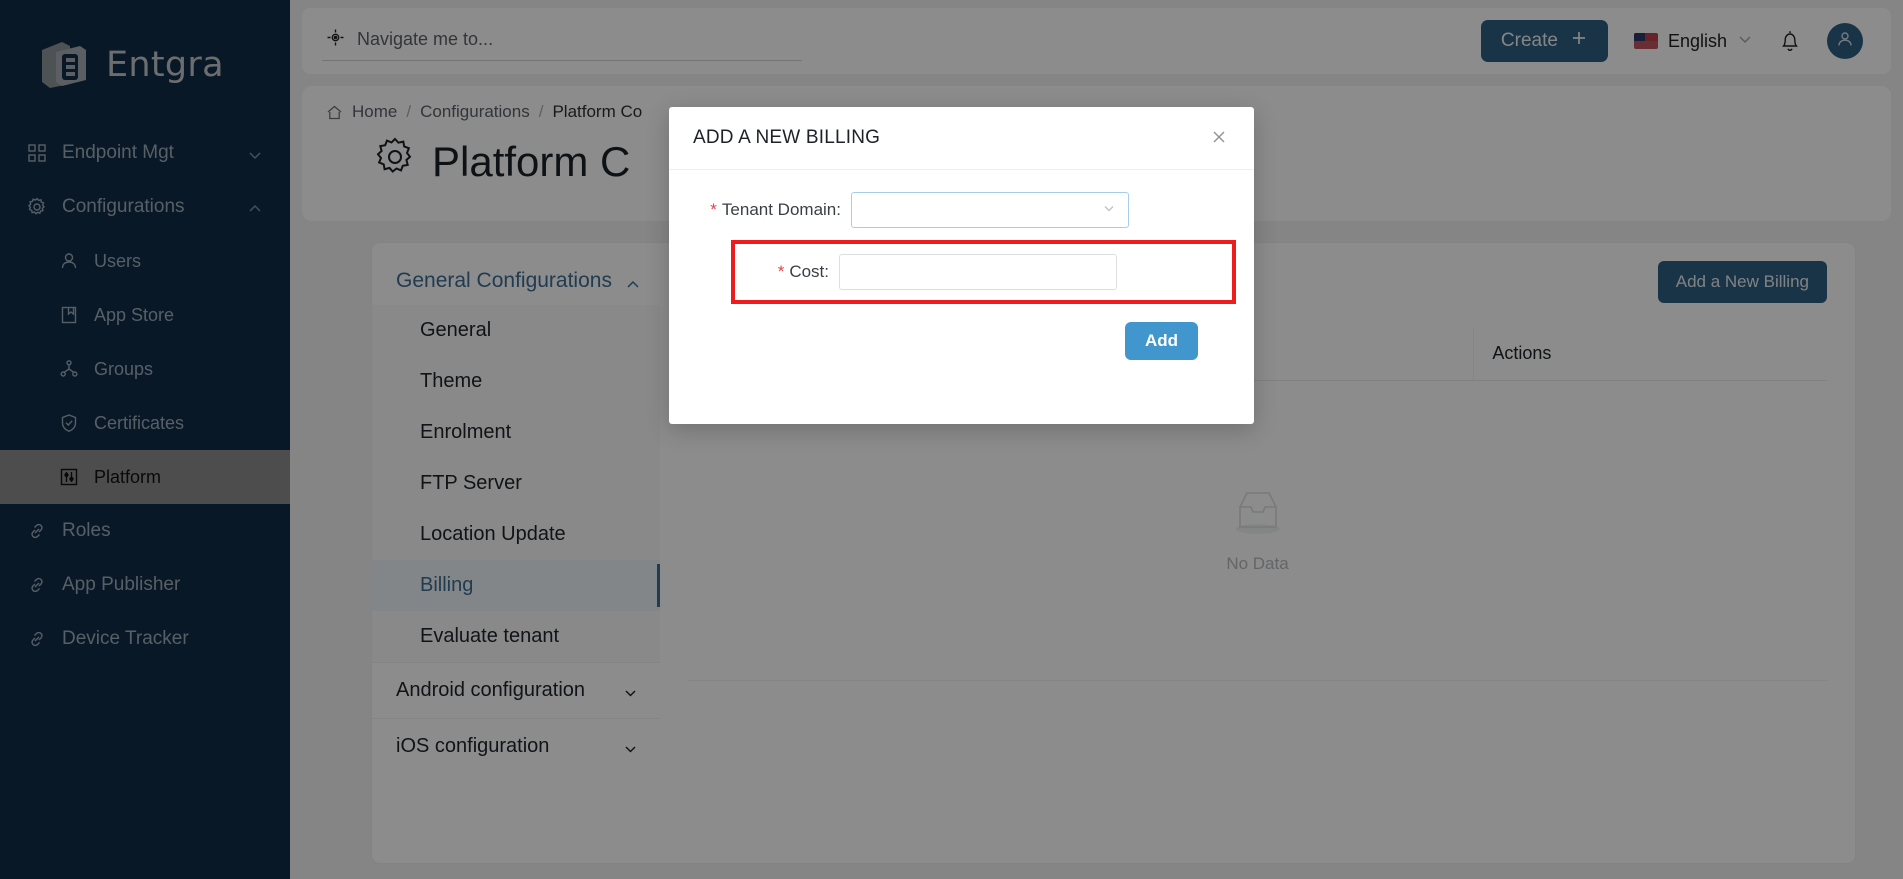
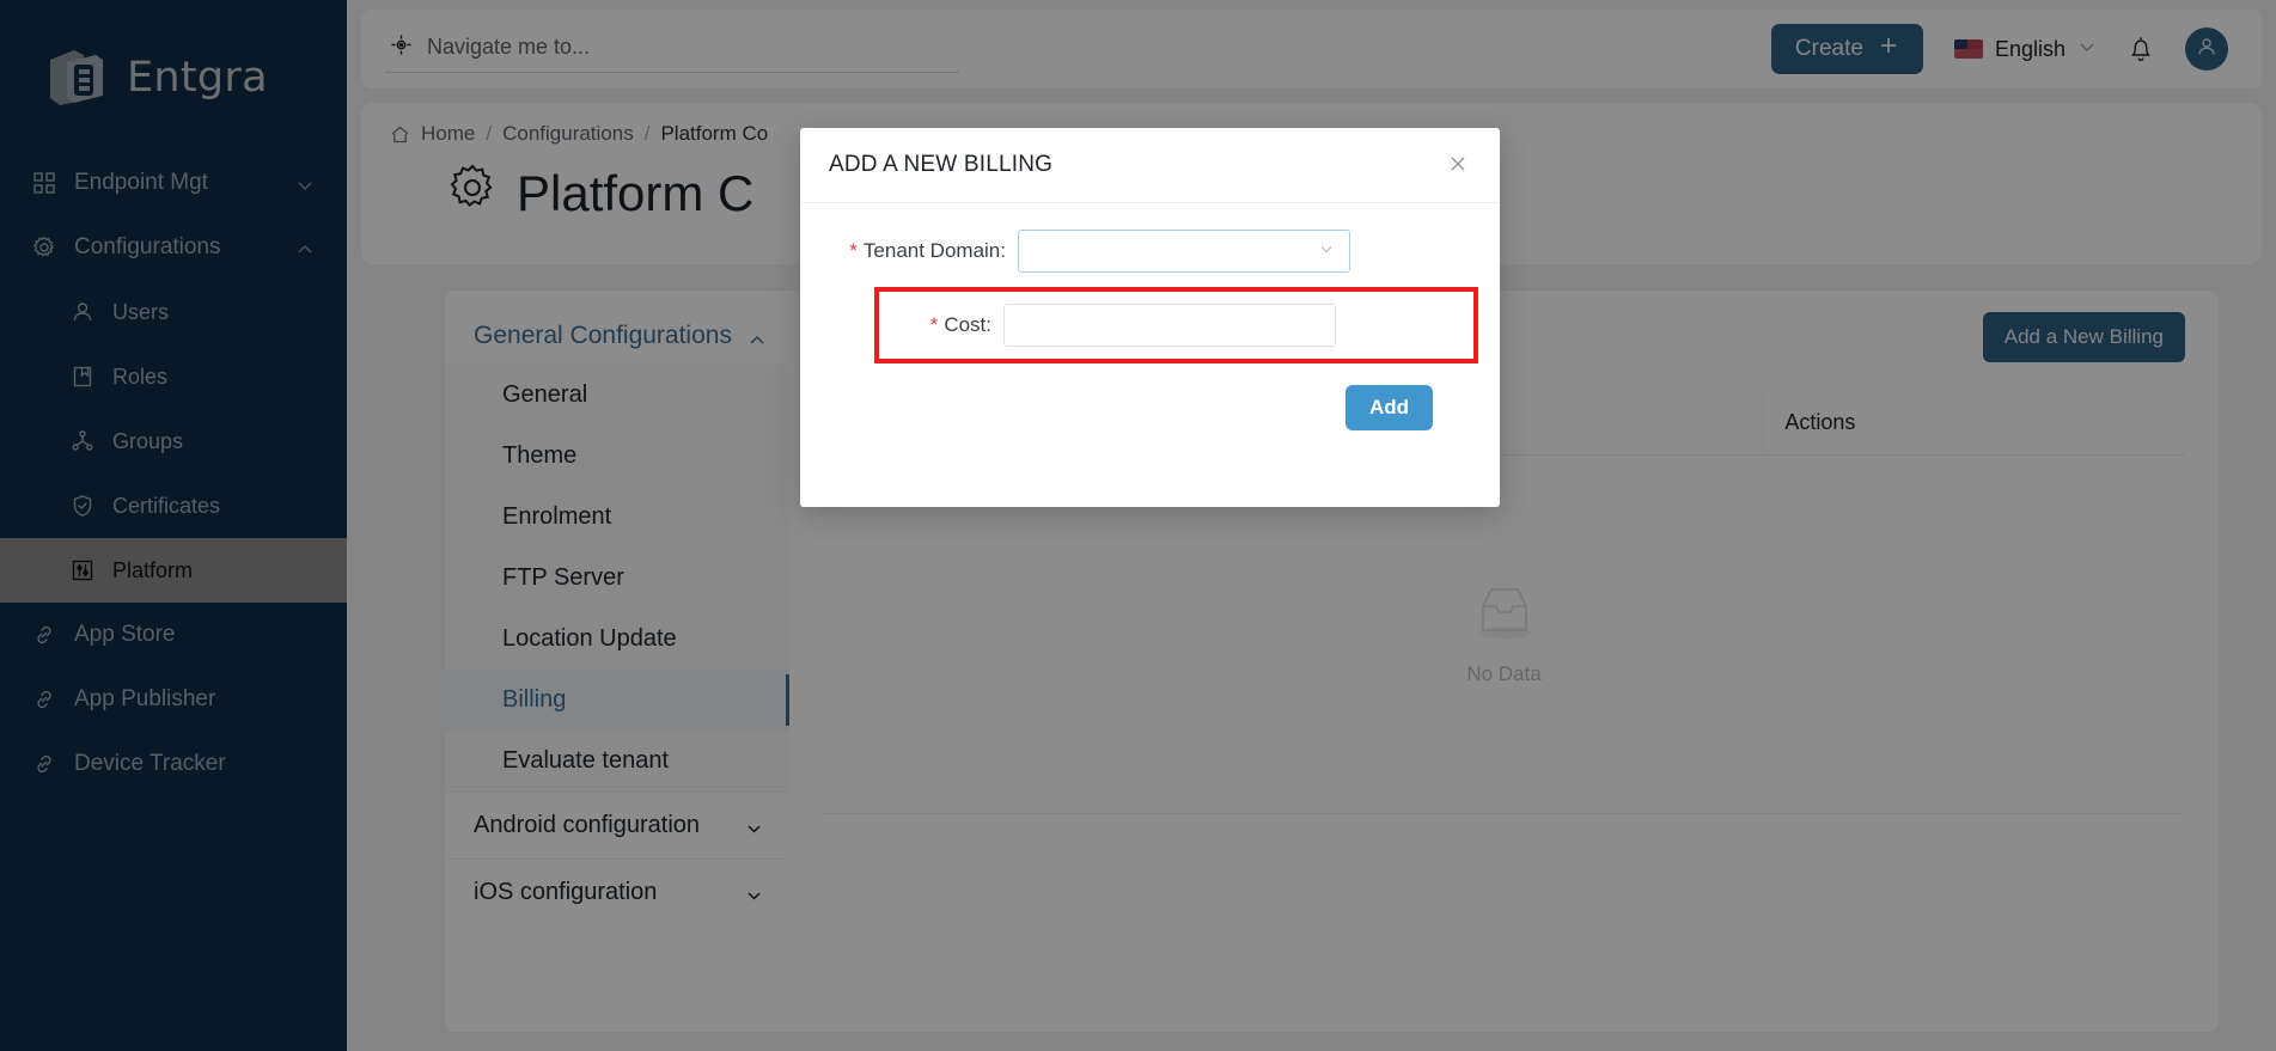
  Entgra
  Endpoint Mgt
  Configurations
  Users
- App Store
+ Roles
  Groups
  Certificates
  Platform
- Roles
+ App Store
  App Publisher
  Device Tracker
  Navigate me to...
  Create
  English
  Home
  /
  Configurations
  /
  Platform Co
  Platform C
  General Configurations
  General
  Theme
  Enrolment
  FTP Server
  Location Update
  Billing
  Evaluate tenant
  Android configuration
  iOS configuration
  Add a New Billing
  No Data
  ADD A NEW BILLING
  * Tenant Domain:
  * Cost:
  Add
